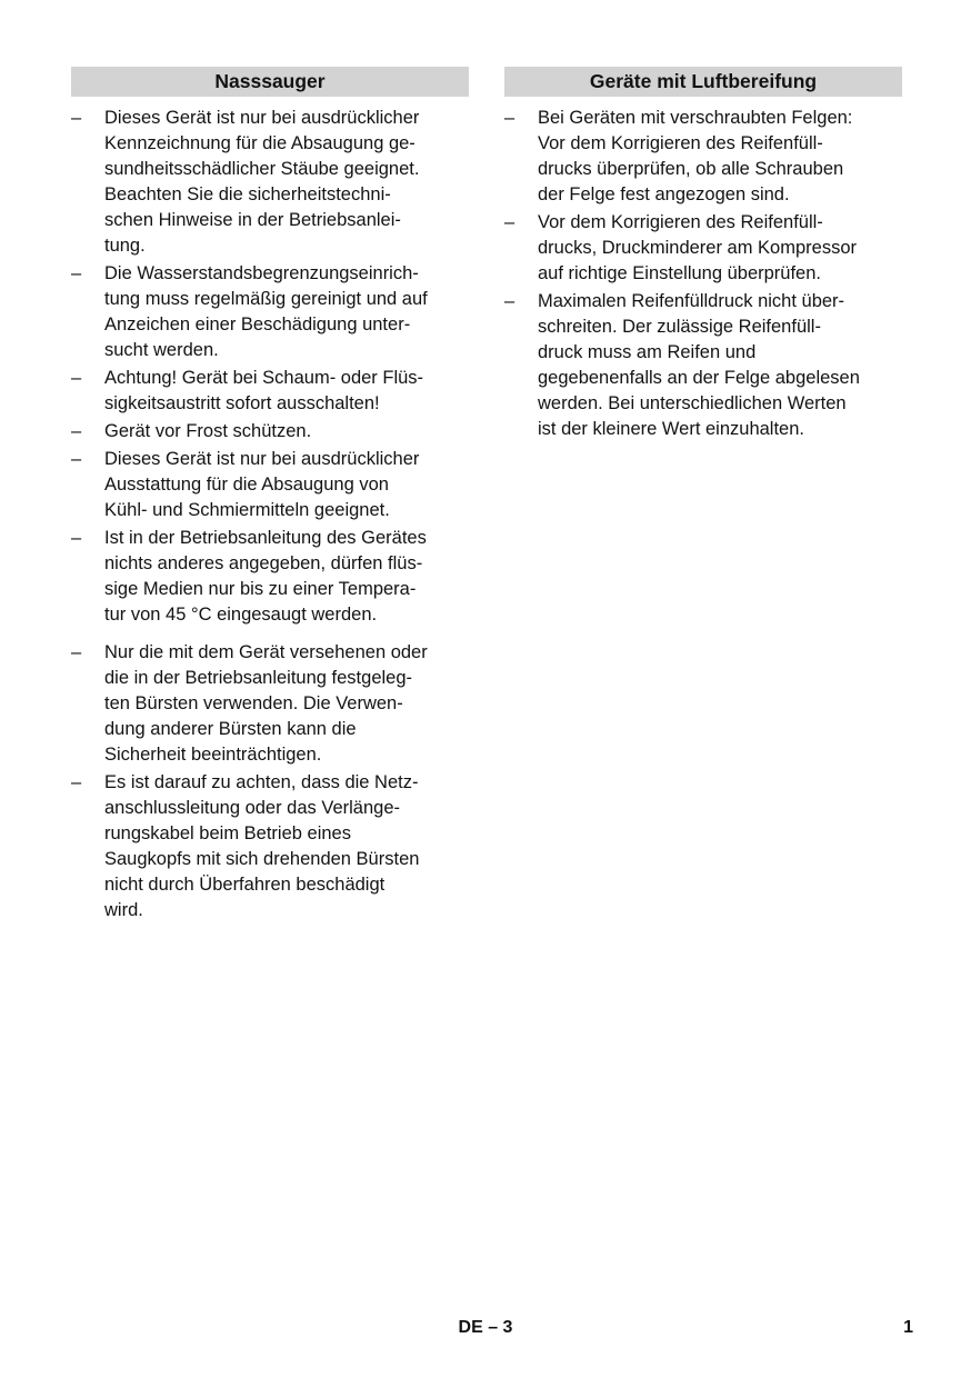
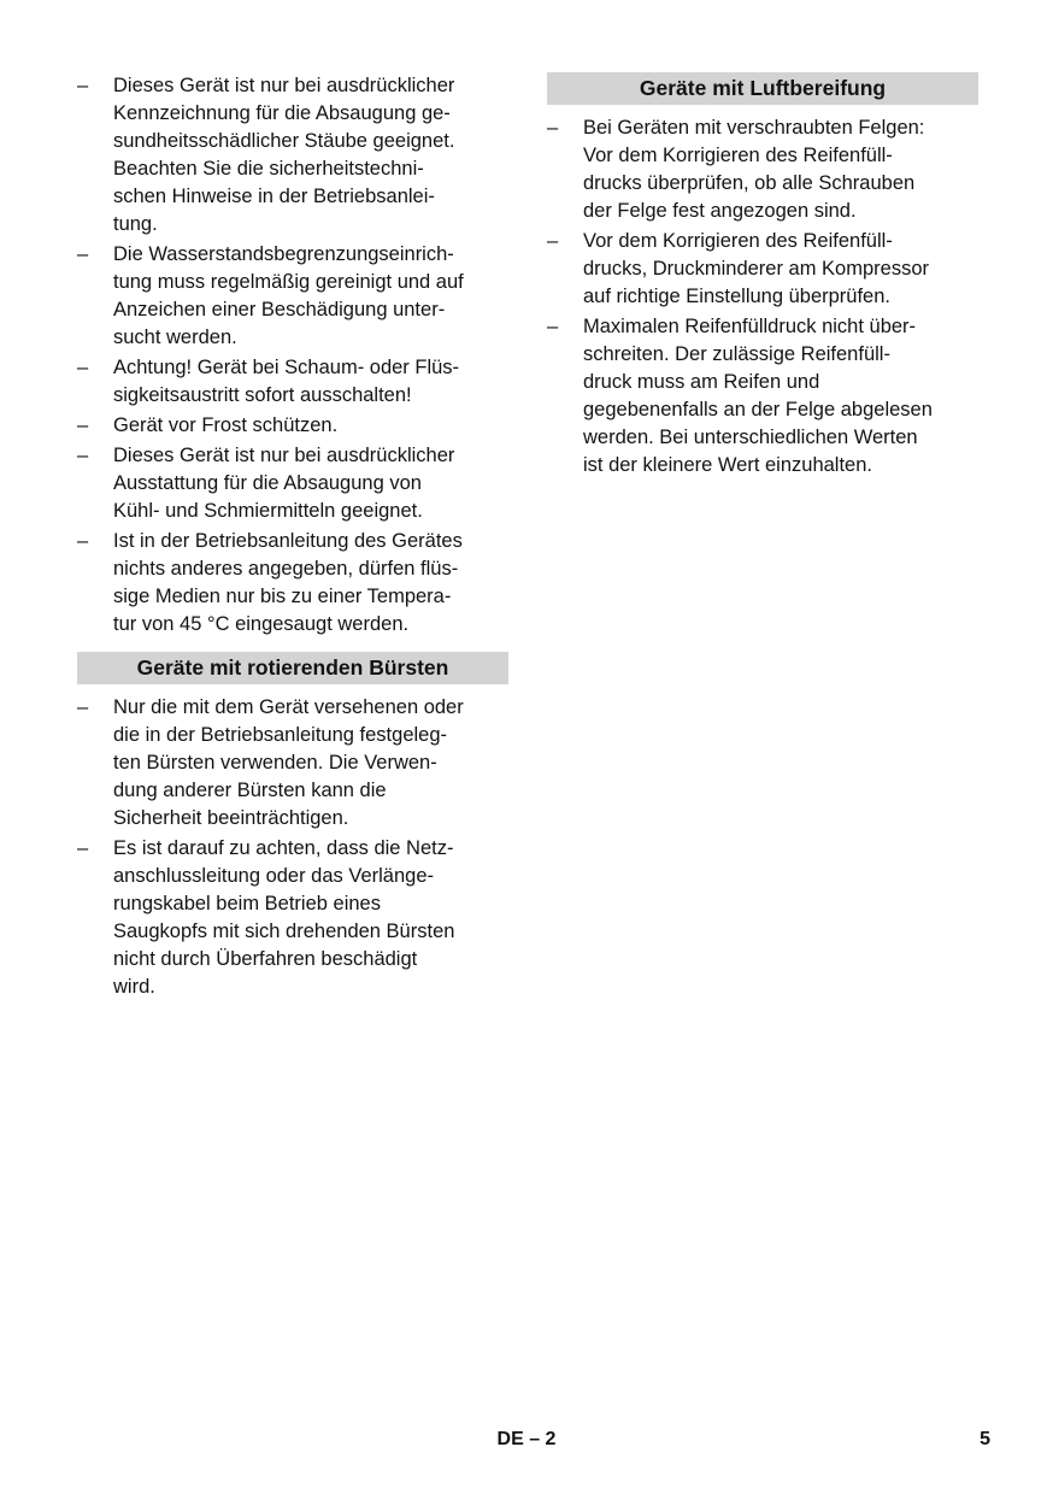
- Nasssauger
  –
  Dieses Gerät ist nur bei ausdrücklicher
  Kennzeichnung für die Absaugung ge-
  sundheitsschädlicher Stäube geeignet.
  Beachten Sie die sicherheitstechni-
  schen Hinweise in der Betriebsanlei-
  tung.
  –
  Die Wasserstandsbegrenzungseinrich-
  tung muss regelmäßig gereinigt und auf
  Anzeichen einer Beschädigung unter-
  sucht werden.
  –
  Achtung! Gerät bei Schaum- oder Flüs-
  sigkeitsaustritt sofort ausschalten!
  –
  Gerät vor Frost schützen.
  –
  Dieses Gerät ist nur bei ausdrücklicher
  Ausstattung für die Absaugung von
  Kühl- und Schmiermitteln geeignet.
  –
  Ist in der Betriebsanleitung des Gerätes
  nichts anderes angegeben, dürfen flüs-
  sige Medien nur bis zu einer Tempera-
  tur von 45 °C eingesaugt werden.
+ Geräte mit rotierenden Bürsten
  –
  Nur die mit dem Gerät versehenen oder
  die in der Betriebsanleitung festgeleg-
  ten Bürsten verwenden. Die Verwen-
  dung anderer Bürsten kann die
  Sicherheit beeinträchtigen.
  –
  Es ist darauf zu achten, dass die Netz-
  anschlussleitung oder das Verlänge-
  rungskabel beim Betrieb eines
  Saugkopfs mit sich drehenden Bürsten
  nicht durch Überfahren beschädigt
  wird.
  Geräte mit Luftbereifung
  –
  Bei Geräten mit verschraubten Felgen:
  Vor dem Korrigieren des Reifenfüll-
  drucks überprüfen, ob alle Schrauben
  der Felge fest angezogen sind.
  –
  Vor dem Korrigieren des Reifenfüll-
  drucks, Druckminderer am Kompressor
  auf richtige Einstellung überprüfen.
  –
  Maximalen Reifenfülldruck nicht über-
  schreiten. Der zulässige Reifenfüll-
  druck muss am Reifen und
  gegebenenfalls an der Felge abgelesen
  werden. Bei unterschiedlichen Werten
  ist der kleinere Wert einzuhalten.
- DE – 3
+ DE – 2
- 1
+ 5
